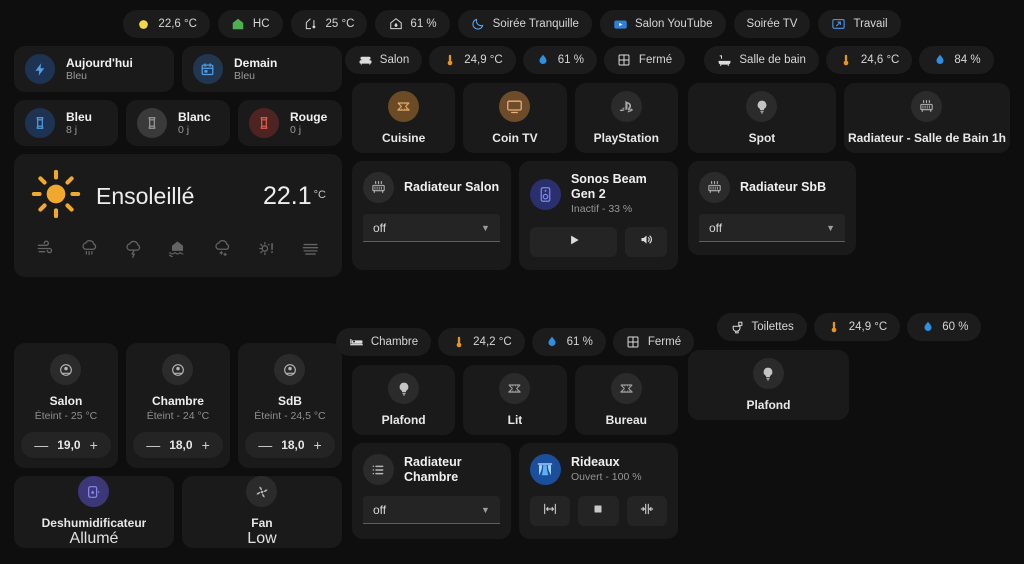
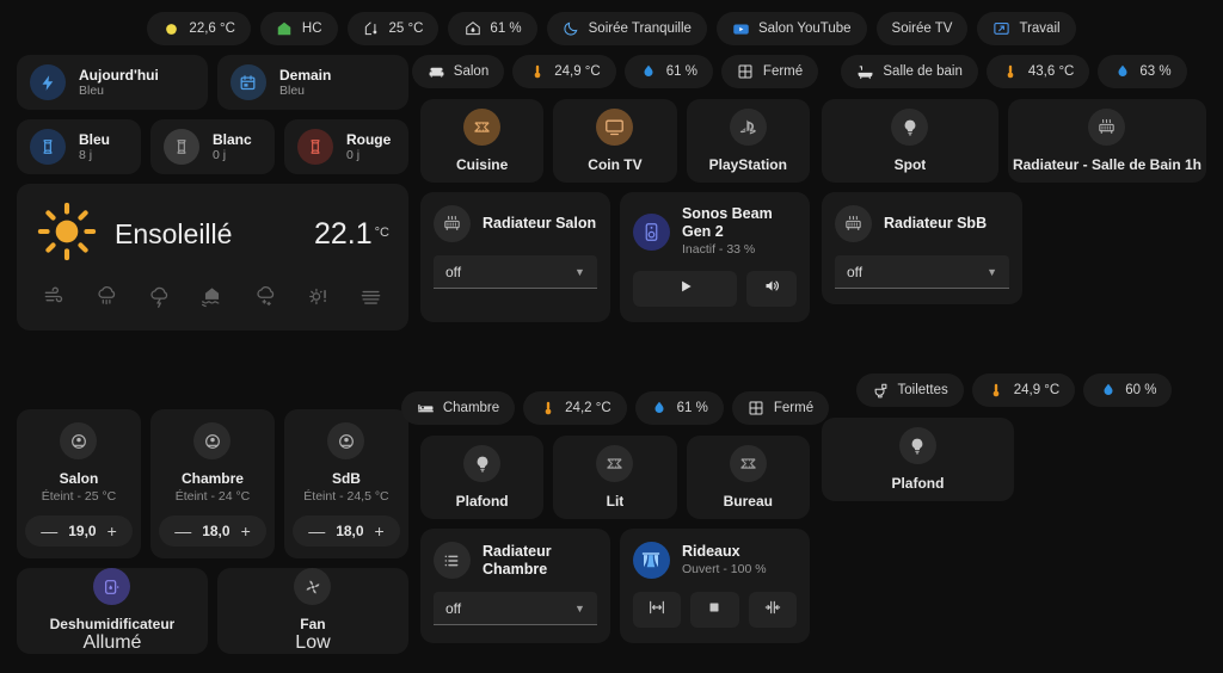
  22,6 °C
  HC
  25 °C
  61 %
  Soirée Tranquille
  Salon YouTube
  Soirée TV
  Travail
  Aujourd'hui
  Bleu
  Demain
  Bleu
  Bleu
  8 j
  Blanc
  0 j
  Rouge
  0 j
  Ensoleillé
  22.1 °C
  Salon
  Éteint - 25 °C
  —
  19,0
  +
  Chambre
  Éteint - 24 °C
  —
  18,0
  +
  SdB
  Éteint - 24,5 °C
  —
  18,0
  +
  Deshumidificateur
  Allumé
  Fan
  Low
  Salon
  24,9 °C
  61 %
  Fermé
  Cuisine
  Coin TV
  PlayStation
  Radiateur Salon
  off
  ▼
  Sonos Beam Gen 2
  Inactif - 33 %
  Chambre
  24,2 °C
  61 %
  Fermé
  Plafond
  Lit
  Bureau
  Radiateur Chambre
  off
  ▼
  Rideaux
  Ouvert - 100 %
  Salle de bain
- 24,6 °C
+ 43,6 °C
- 84 %
+ 63 %
  Spot
  Radiateur - Salle de Bain 1h
  Radiateur SbB
  off
  ▼
  Toilettes
  24,9 °C
  60 %
  Plafond
